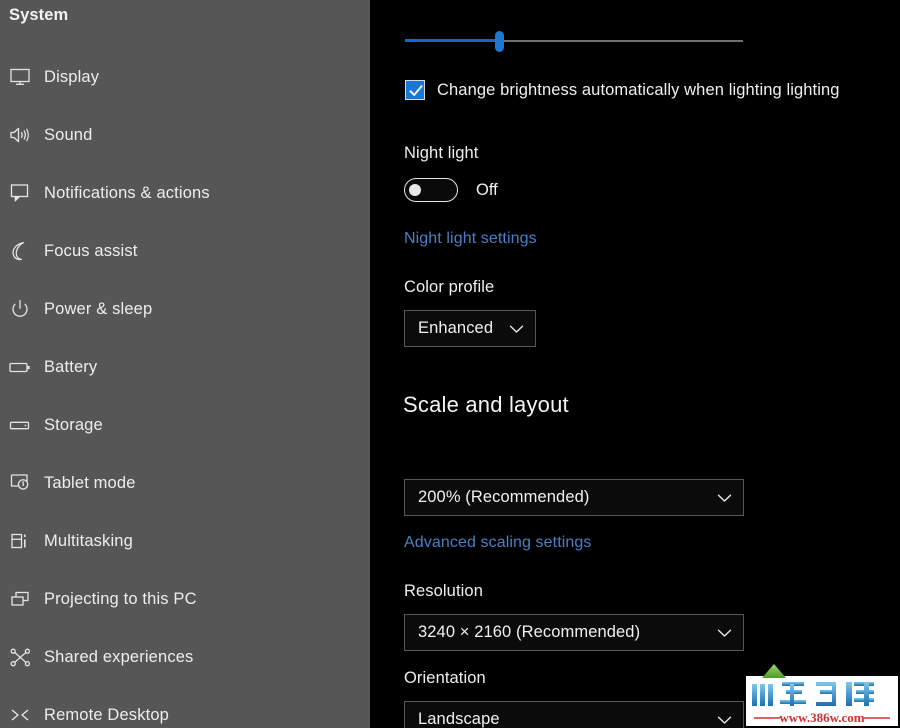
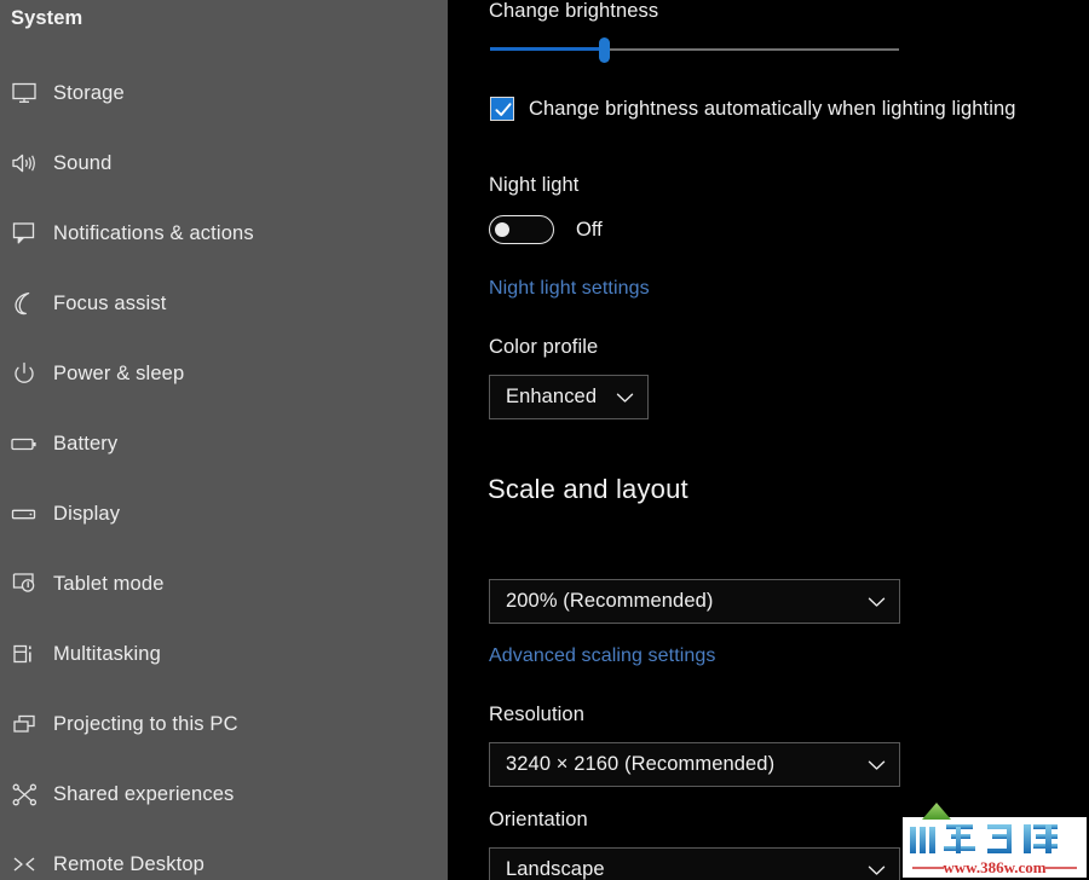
  System
- Display
+ Storage
  Sound
  Notifications & actions
  Focus assist
  Power & sleep
  Battery
- Storage
+ Display
  Tablet mode
  Multitasking
  Projecting to this PC
  Shared experiences
  Remote Desktop
+ Change brightness
  Change brightness automatically when lighting lighting
  Night light
  Off
  Night light settings
  Color profile
  Enhanced
  Scale and layout
  200% (Recommended)
  Advanced scaling settings
  Resolution
  3240 × 2160 (Recommended)
  Orientation
  Landscape
  www.386w.com
